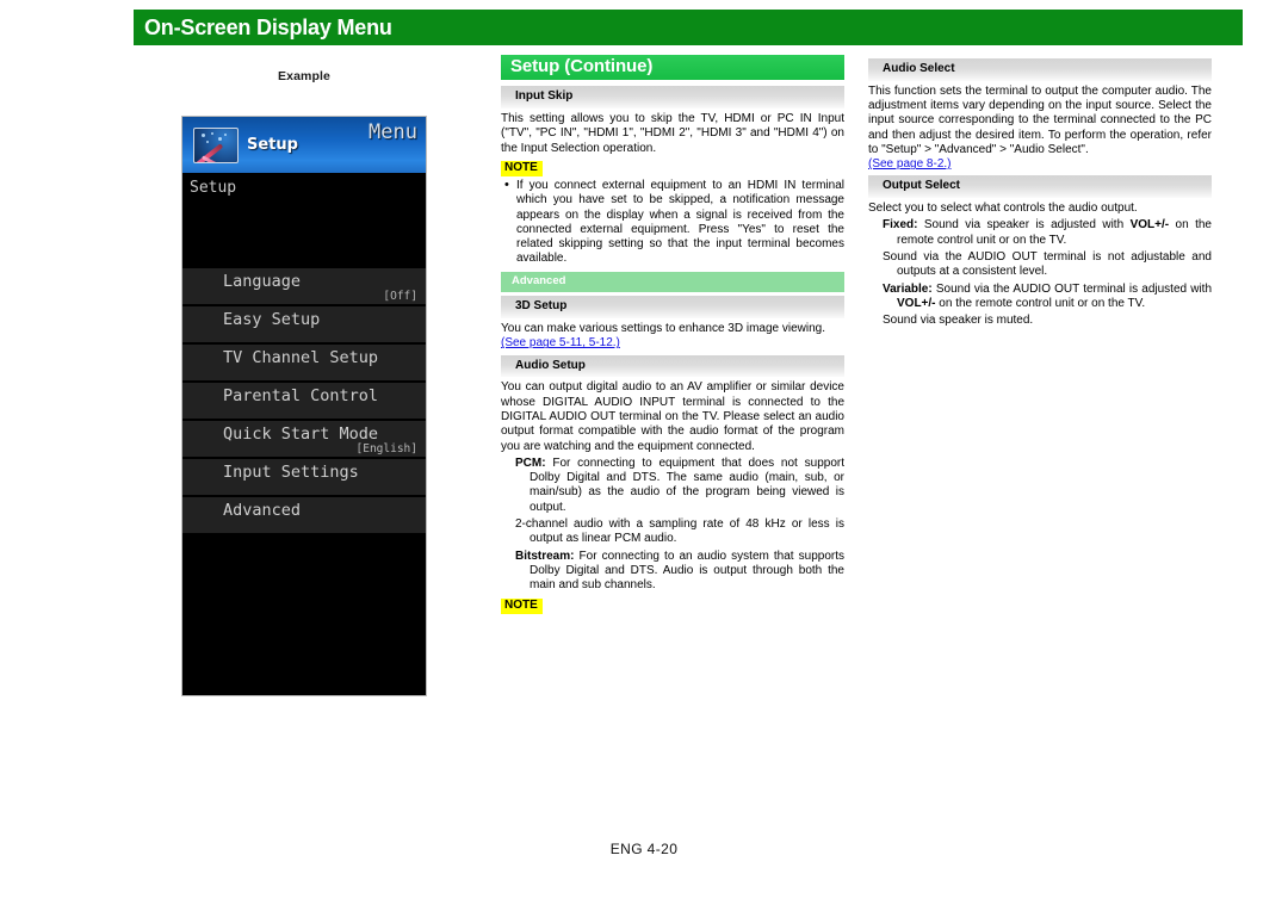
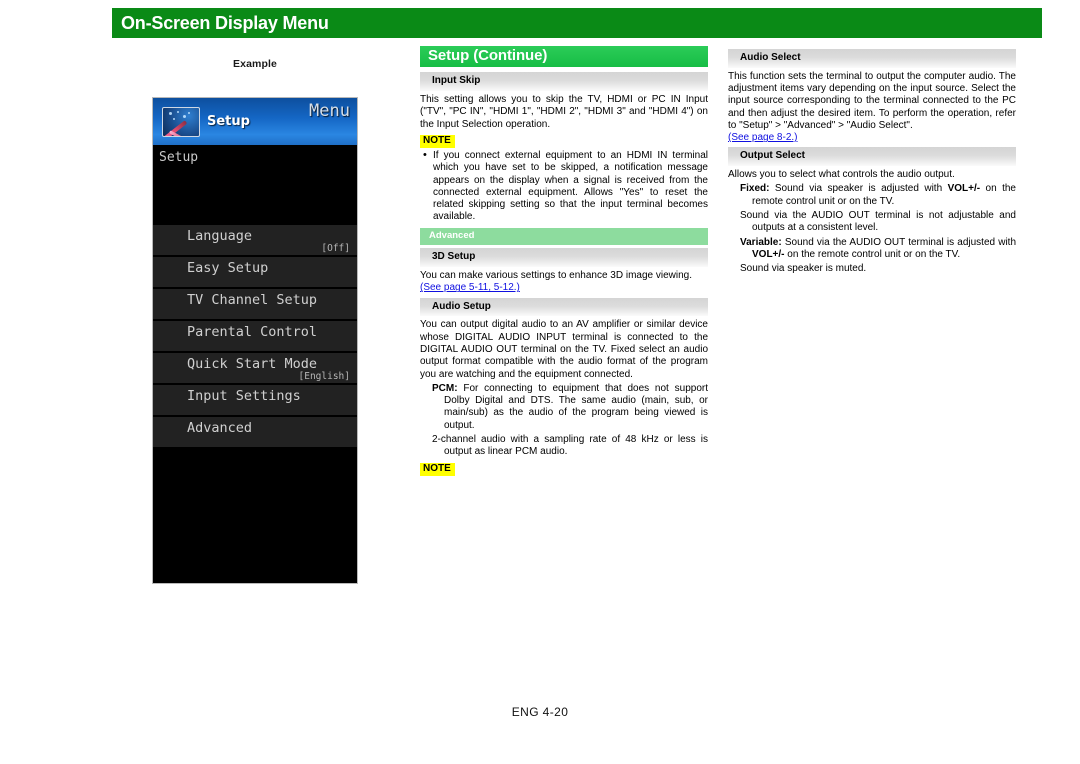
  On-Screen Display Menu
  Example
  Setup
  Menu
  Setup
  Language
  [Off]
  Easy Setup
  TV Channel Setup
  Parental Control
  Quick Start Mode
  [English]
  Input Settings
  Advanced
  Setup (Continue)
  Input Skip
  This setting allows you to skip the TV, HDMI or PC IN Input ("TV", "PC IN", "HDMI 1", "HDMI 2", "HDMI 3" and "HDMI 4") on the Input Selection operation.
  NOTE
- If you connect external equipment to an HDMI IN terminal which you have set to be skipped, a notification message appears on the display when a signal is received from the connected external equipment. Press "Yes" to reset the related skipping setting so that the input terminal becomes available.
+ If you connect external equipment to an HDMI IN terminal which you have set to be skipped, a notification message appears on the display when a signal is received from the connected external equipment. Allows "Yes" to reset the related skipping setting so that the input terminal becomes available.
  Advanced
  3D Setup
  You can make various settings to enhance 3D image viewing.
  (See page 5-11, 5-12.)
  Audio Setup
- You can output digital audio to an AV amplifier or similar device whose DIGITAL AUDIO INPUT terminal is connected to the DIGITAL AUDIO OUT terminal on the TV. Please select an audio output format compatible with the audio format of the program you are watching and the equipment connected.
+ You can output digital audio to an AV amplifier or similar device whose DIGITAL AUDIO INPUT terminal is connected to the DIGITAL AUDIO OUT terminal on the TV. Fixed select an audio output format compatible with the audio format of the program you are watching and the equipment connected.
  PCM: For connecting to equipment that does not support Dolby Digital and DTS. The same audio (main, sub, or main/sub) as the audio of the program being viewed is output.
  2-channel audio with a sampling rate of 48 kHz or less is output as linear PCM audio.
- Bitstream: For connecting to an audio system that supports Dolby Digital and DTS. Audio is output through both the main and sub channels.
  NOTE
  Audio Select
  This function sets the terminal to output the computer audio. The adjustment items vary depending on the input source. Select the input source corresponding to the terminal connected to the PC and then adjust the desired item. To perform the operation, refer to "Setup" > "Advanced" > "Audio Select".
  (See page 8-2.)
  Output Select
- Select you to select what controls the audio output.
+ Allows you to select what controls the audio output.
  Fixed: Sound via speaker is adjusted with VOL+/- on the remote control unit or on the TV.
  Sound via the AUDIO OUT terminal is not adjustable and outputs at a consistent level.
  Variable: Sound via the AUDIO OUT terminal is adjusted with VOL+/- on the remote control unit or on the TV.
  Sound via speaker is muted.
  ENG 4-20
